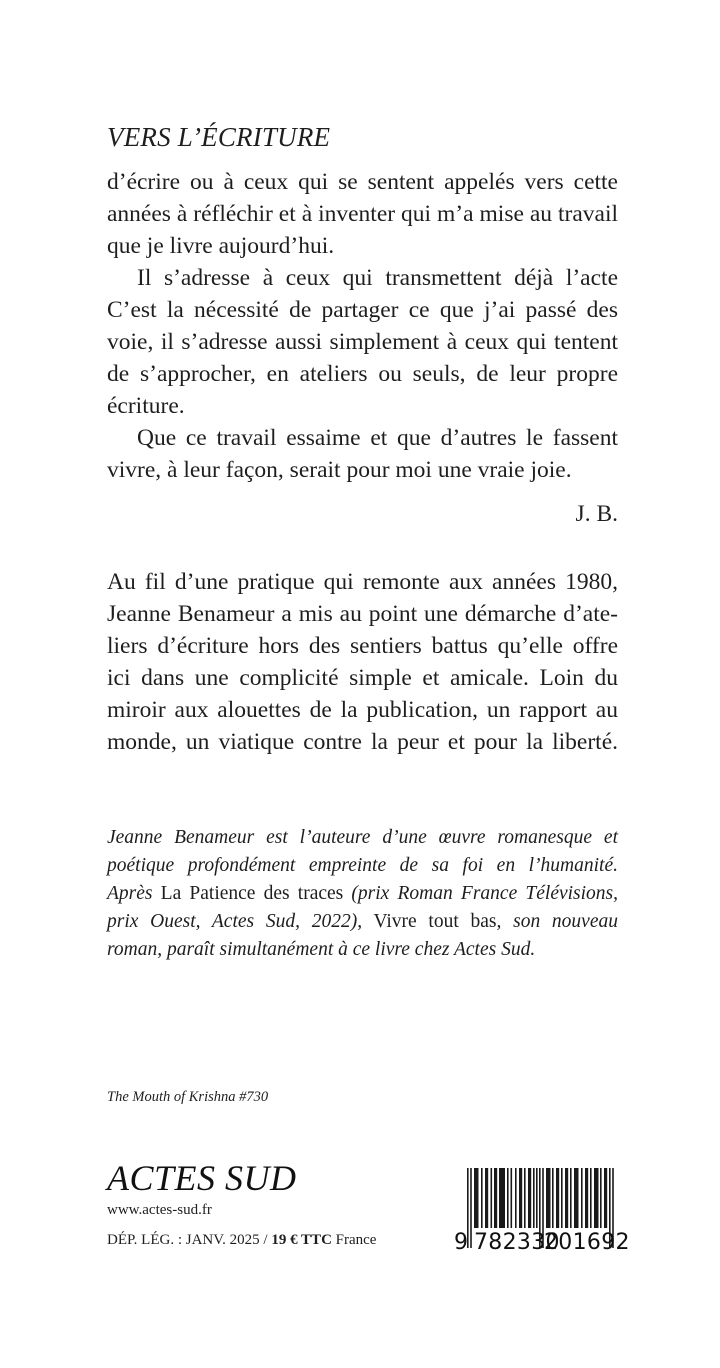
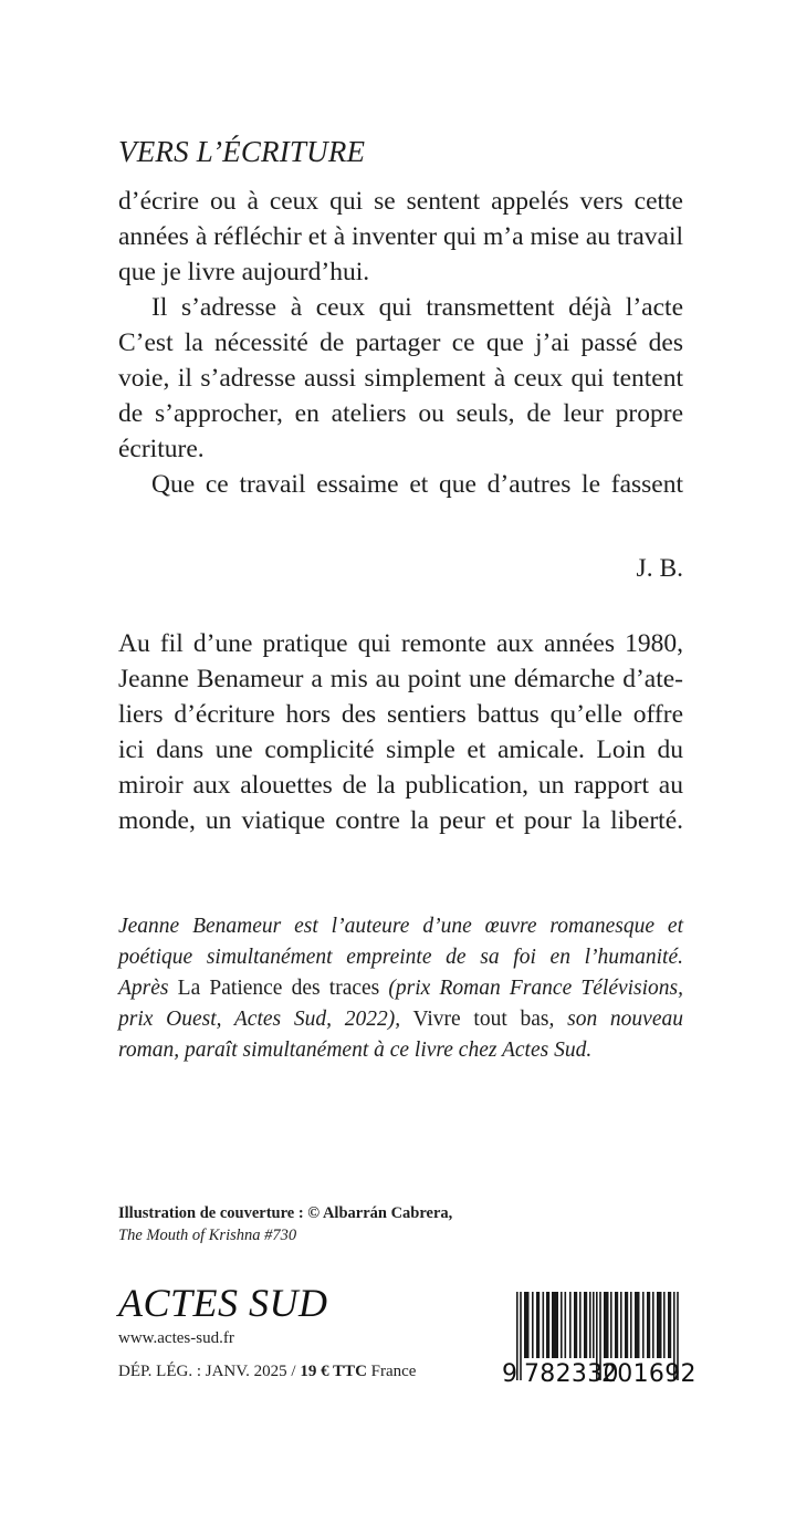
  VERS L’ÉCRITURE
  d’écrire ou à ceux qui se sentent appelés vers cette
  années à réfléchir et à inventer qui m’a mise au travail
  que je livre aujourd’hui.
  Il s’adresse à ceux qui transmettent déjà l’acte
  C’est la nécessité de partager ce que j’ai passé des
  voie, il s’adresse aussi simplement à ceux qui tentent
  de s’approcher, en ateliers ou seuls, de leur propre
  écriture.
  Que ce travail essaime et que d’autres le fassent
- vivre, à leur façon, serait pour moi une vraie joie.
  J. B.
  Au fil d’une pratique qui remonte aux années 1980,
  Jeanne Benameur a mis au point une démarche d’ate-
  liers d’écriture hors des sentiers battus qu’elle offre
  ici dans une complicité simple et amicale. Loin du
  miroir aux alouettes de la publication, un rapport au
  monde, un viatique contre la peur et pour la liberté.
  Jeanne Benameur est l’auteure d’une œuvre romanesque et
- poétique profondément empreinte de sa foi en l’humanité.
+ poétique simultanément empreinte de sa foi en l’humanité.
  Après La Patience des traces (prix Roman France Télévisions,
  prix Ouest, Actes Sud, 2022), Vivre tout bas, son nouveau
  roman, paraît simultanément à ce livre chez Actes Sud.
+ Illustration de couverture : © Albarrán Cabrera,
  The Mouth of Krishna #730
  ACTES SUD
  www.actes-sud.fr
  DÉP. LÉG. : JANV. 2025 / 19 € TTC France
  9
  782330
  201692
